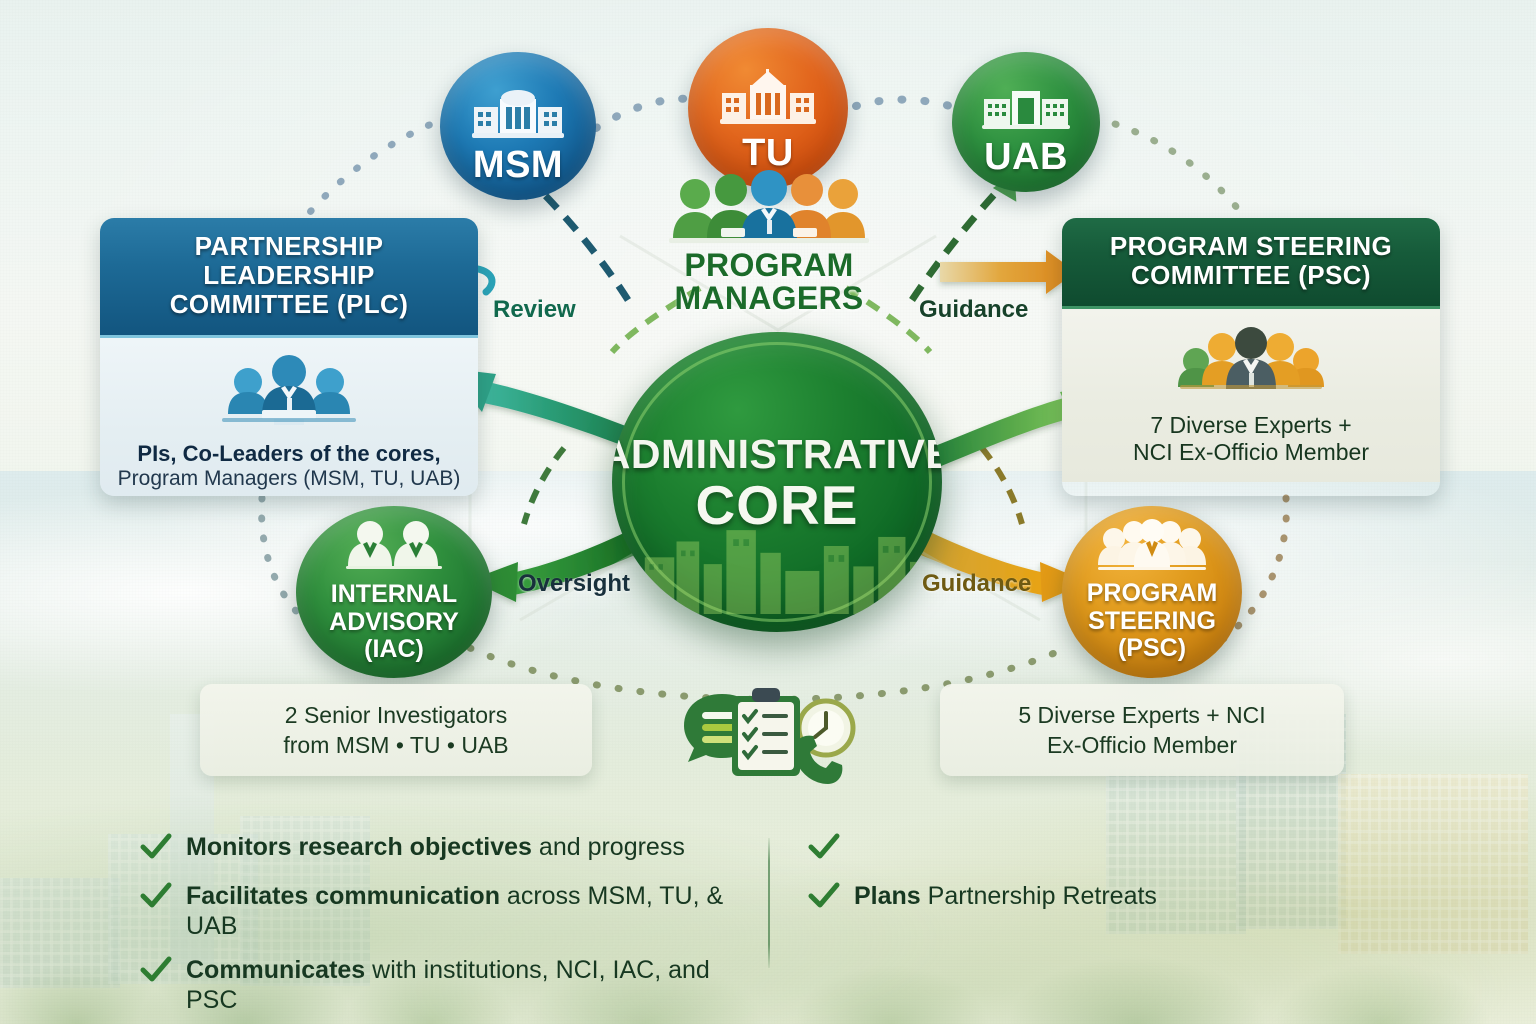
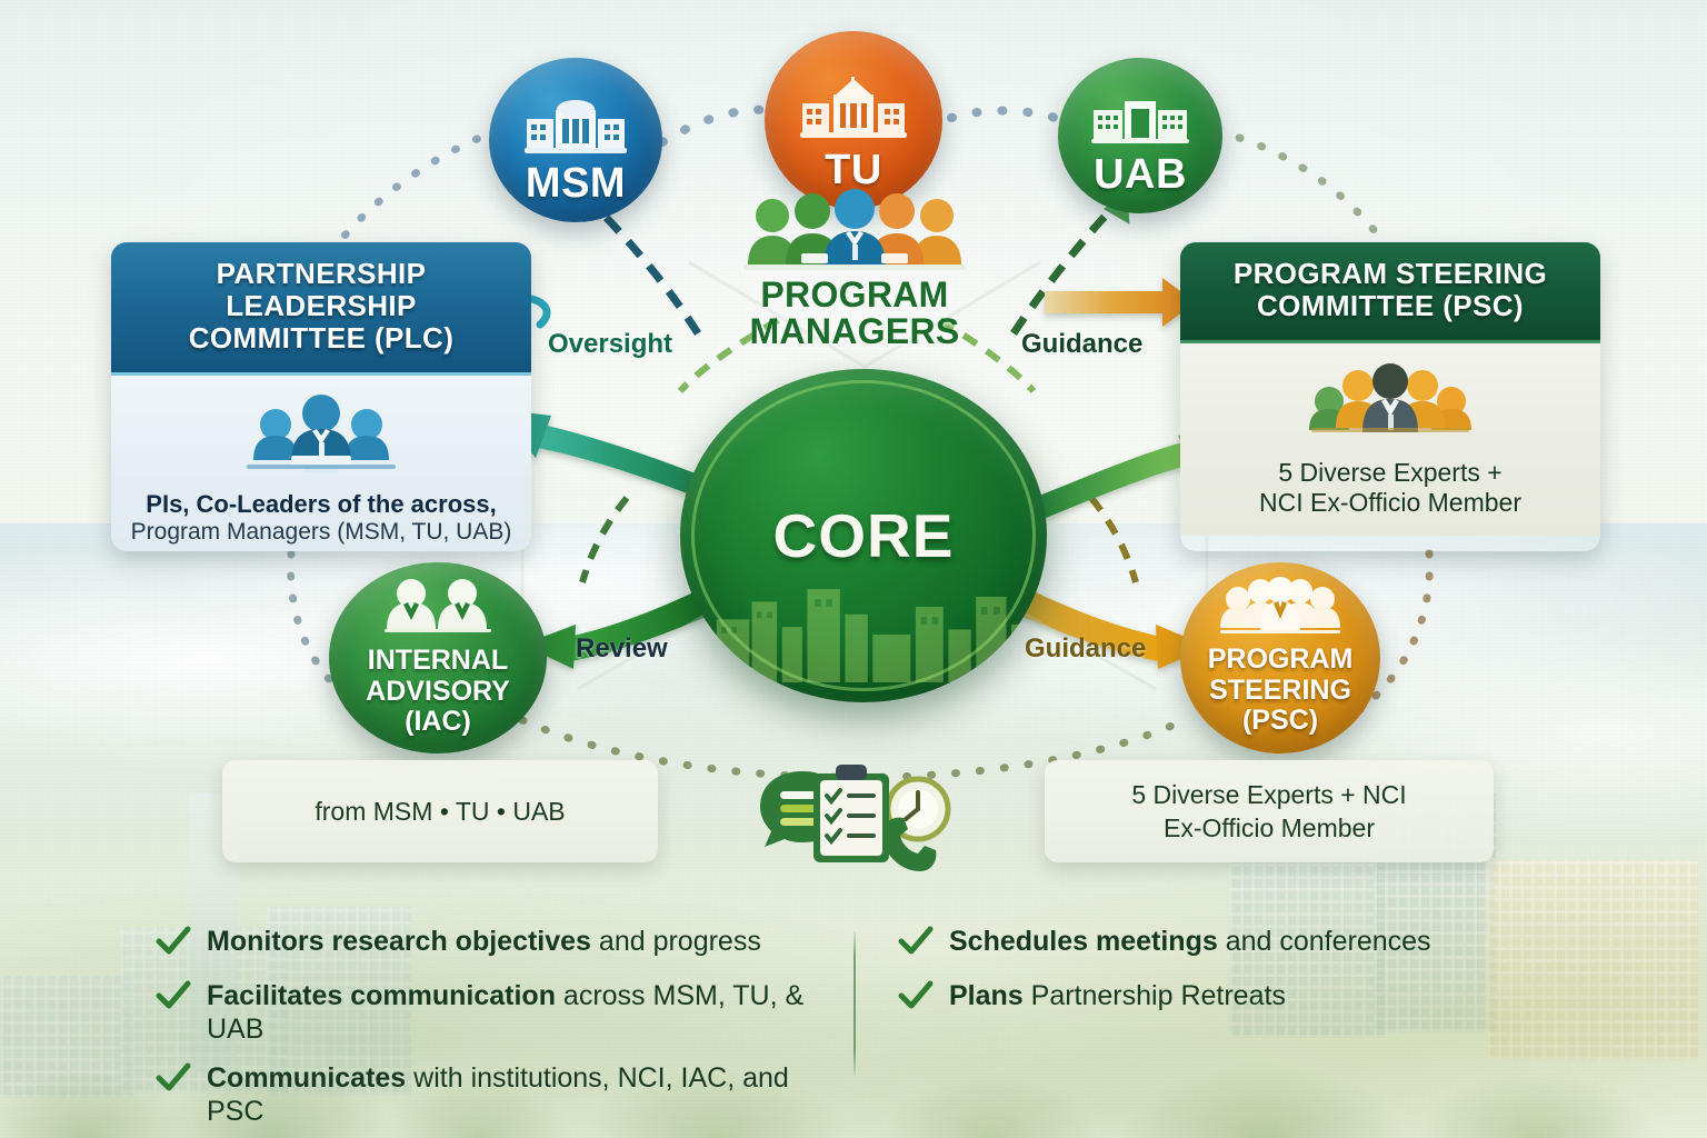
  MSM
  TU
  UAB
  PROGRAM
  MANAGERS
  PARTNERSHIP LEADERSHIP
  COMMITTEE (PLC)
- PIs, Co-Leaders of the cores,
+ PIs, Co-Leaders of the across,
  Program Managers (MSM, TU, UAB)
  PROGRAM STEERING
  COMMITTEE (PSC)
- 7 Diverse Experts +
+ 5 Diverse Experts +
  NCI Ex-Officio Member
- ADMINISTRATIVE
  CORE
- Review
+ Oversight
  Guidance
- Oversight
+ Review
  Guidance
  INTERNAL
  ADVISORY
  (IAC)
- 2 Senior Investigators
  from MSM • TU • UAB
  PROGRAM
  STEERING
  (PSC)
  5 Diverse Experts + NCI
  Ex-Officio Member
  Monitors research objectives and progress
  Facilitates communication across MSM, TU, & UAB
  Communicates with institutions, NCI, IAC, and PSC
+ Schedules meetings and conferences
  Plans Partnership Retreats
